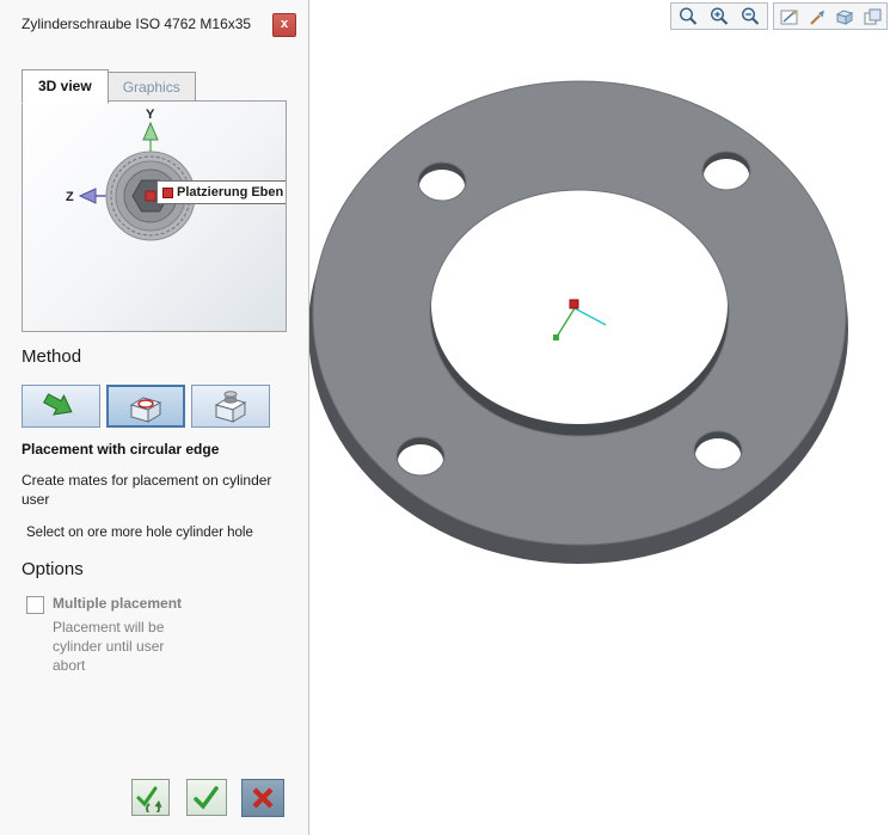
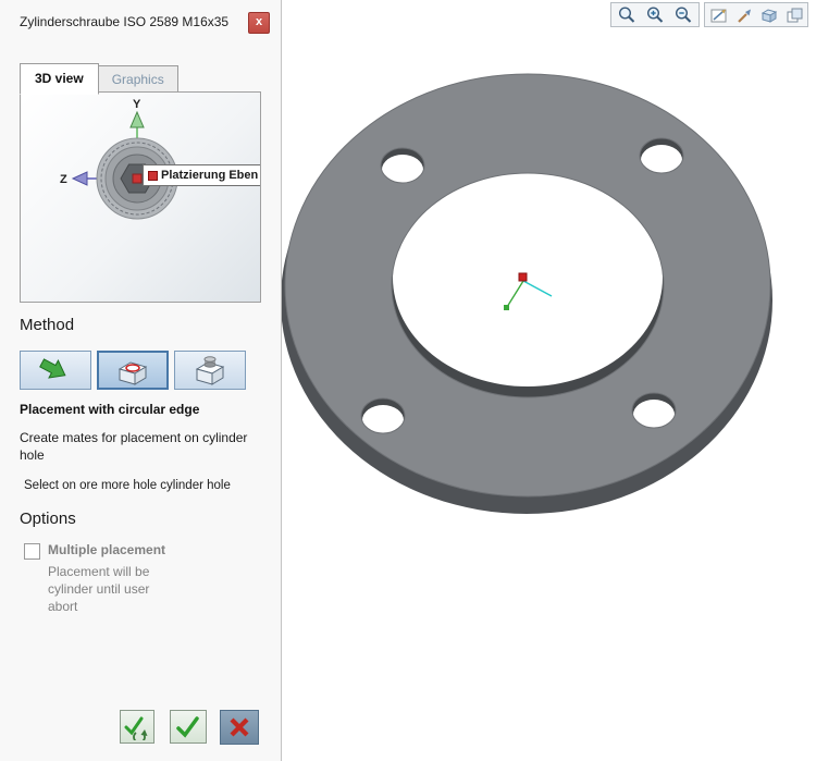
- Zylinderschraube ISO 4762 M16x35
+ Zylinderschraube ISO 2589 M16x35
  x
  3D view
  Graphics
  Y
  Z
  Platzierung Eben
  Method
  Placement with circular edge
- Create mates for placement on cylinder user
+ Create mates for placement on cylinder hole
  Select on ore more hole cylinder hole
  Options
  Multiple placement
  Placement will be cylinder until user abort
